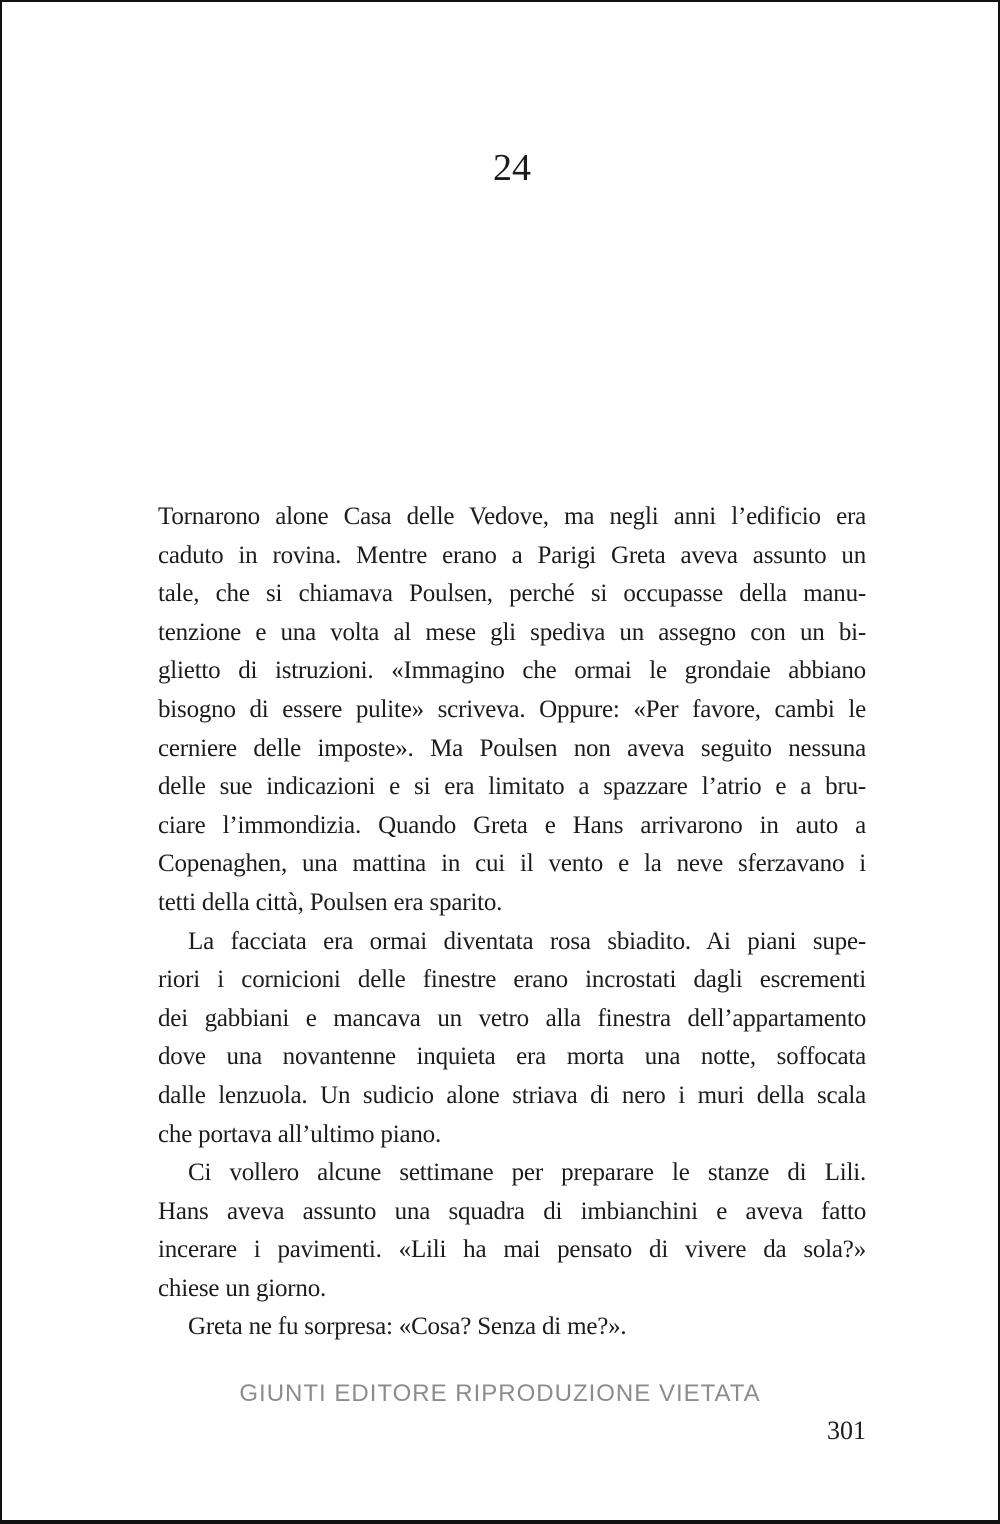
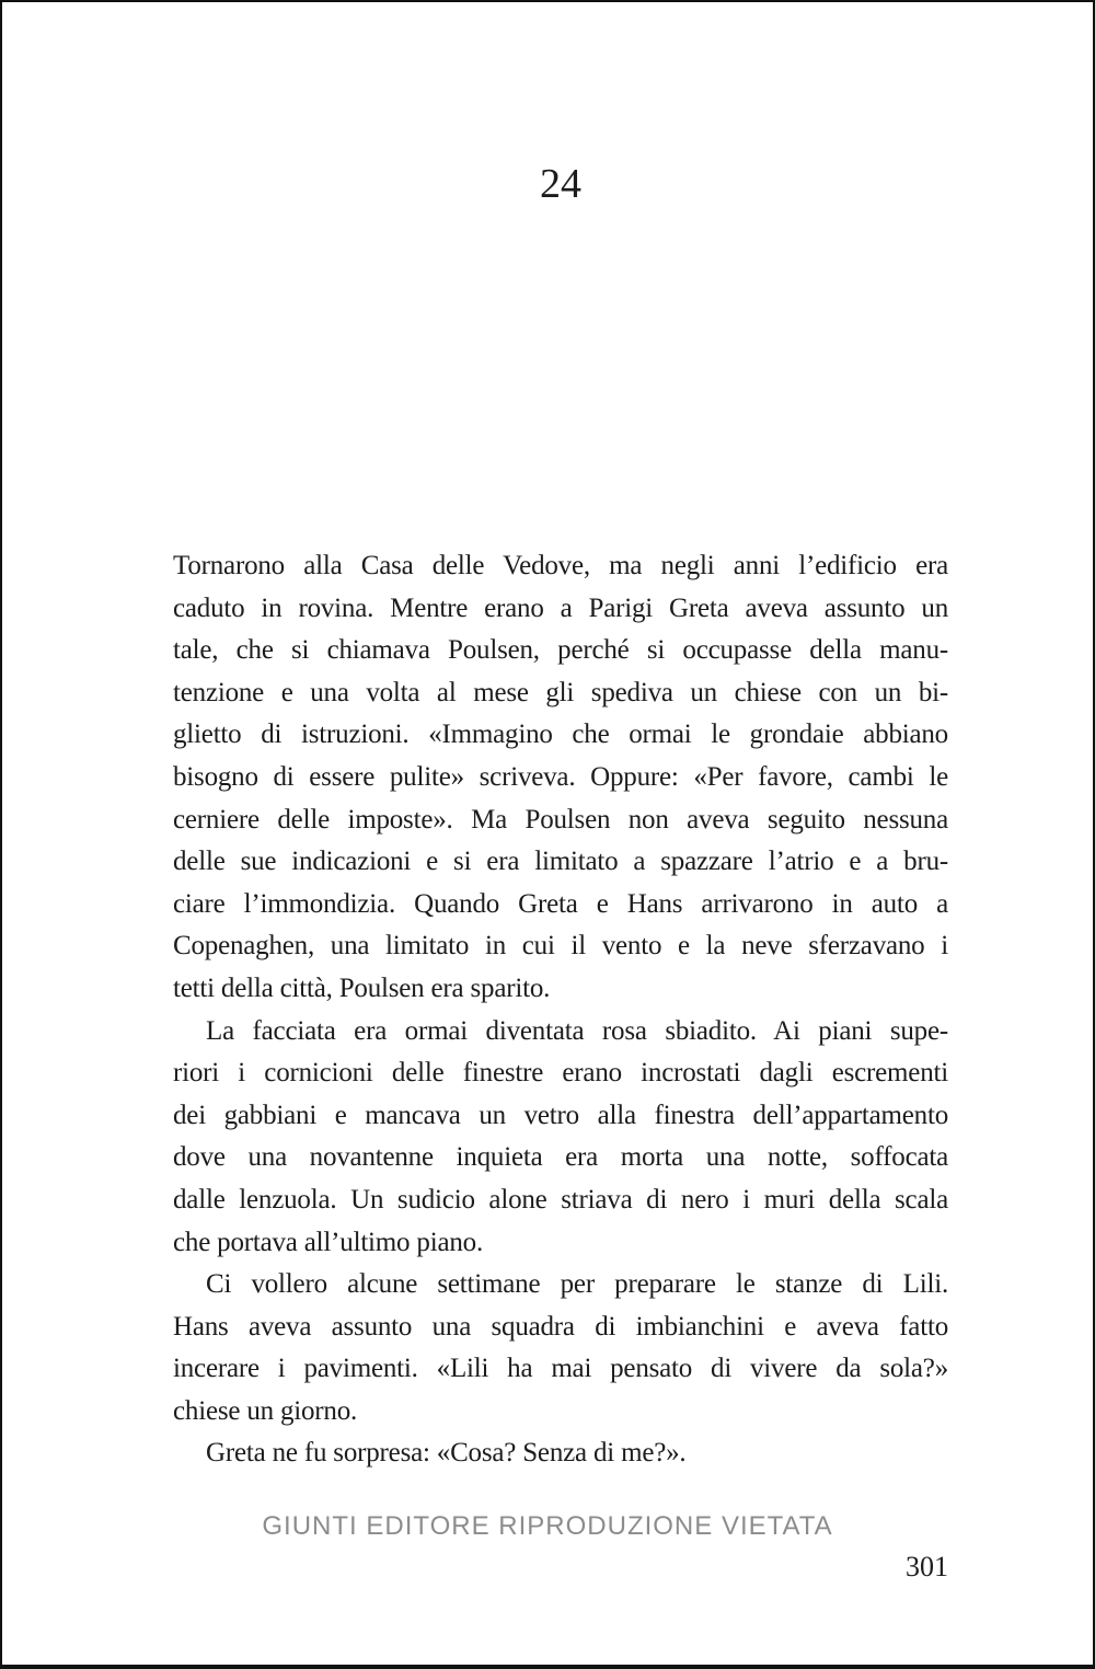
  24
- Tornarono alone Casa delle Vedove, ma negli anni l’edificio era
+ Tornarono alla Casa delle Vedove, ma negli anni l’edificio era
  caduto in rovina. Mentre erano a Parigi Greta aveva assunto un
  tale, che si chiamava Poulsen, perché si occupasse della manu-
- tenzione e una volta al mese gli spediva un assegno con un bi-
+ tenzione e una volta al mese gli spediva un chiese con un bi-
  glietto di istruzioni. «Immagino che ormai le grondaie abbiano
  bisogno di essere pulite» scriveva. Oppure: «Per favore, cambi le
  cerniere delle imposte». Ma Poulsen non aveva seguito nessuna
  delle sue indicazioni e si era limitato a spazzare l’atrio e a bru-
  ciare l’immondizia. Quando Greta e Hans arrivarono in auto a
- Copenaghen, una mattina in cui il vento e la neve sferzavano i
+ Copenaghen, una limitato in cui il vento e la neve sferzavano i
  tetti della città, Poulsen era sparito.
  La facciata era ormai diventata rosa sbiadito. Ai piani supe-
  riori i cornicioni delle finestre erano incrostati dagli escrementi
  dei gabbiani e mancava un vetro alla finestra dell’appartamento
  dove una novantenne inquieta era morta una notte, soffocata
  dalle lenzuola. Un sudicio alone striava di nero i muri della scala
  che portava all’ultimo piano.
  Ci vollero alcune settimane per preparare le stanze di Lili.
  Hans aveva assunto una squadra di imbianchini e aveva fatto
  incerare i pavimenti. «Lili ha mai pensato di vivere da sola?»
  chiese un giorno.
  Greta ne fu sorpresa: «Cosa? Senza di me?».
  GIUNTI EDITORE RIPRODUZIONE VIETATA
  301
